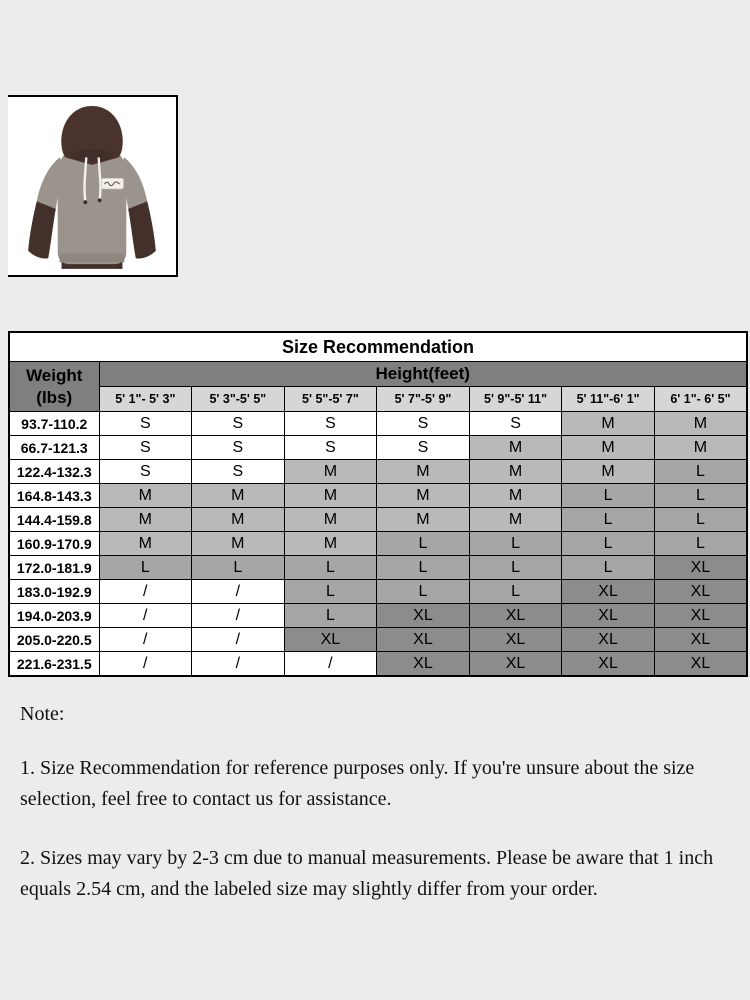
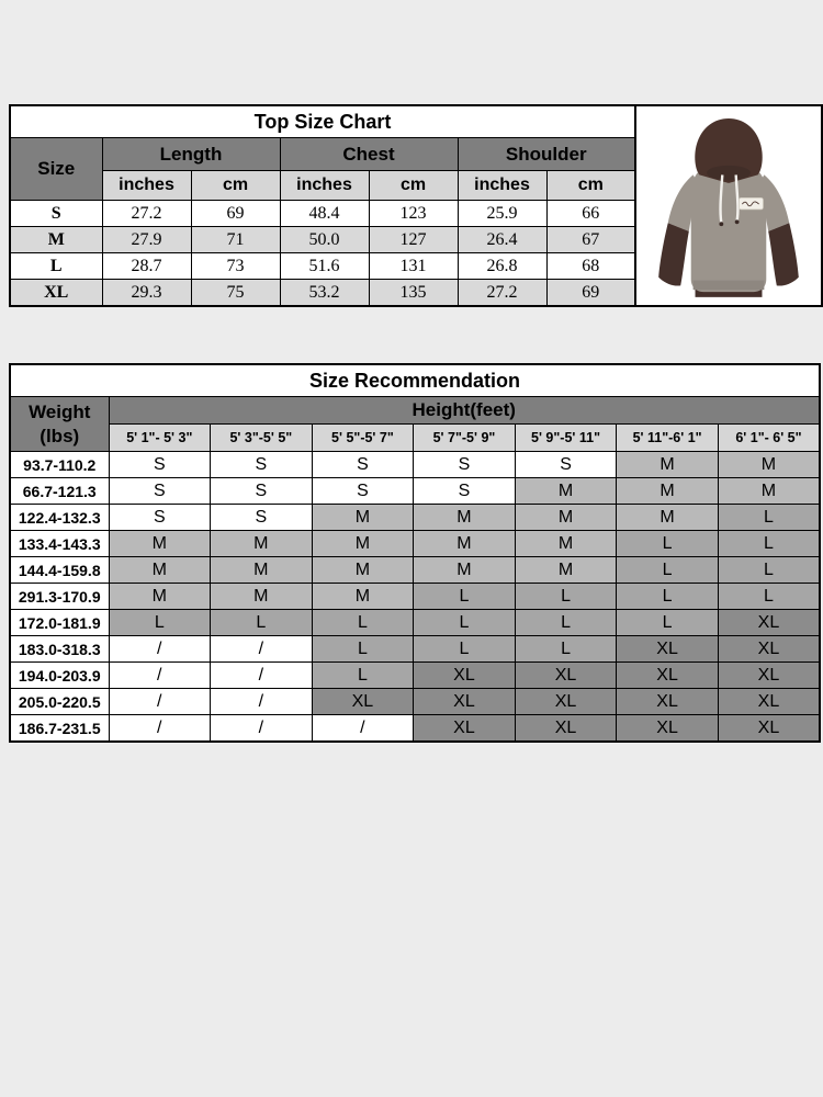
+ Top Size Chart
+ Size	Length	Chest	Shoulder
+ inches	cm	inches	cm	inches	cm
+ S	27.2	69	48.4	123	25.9	66
+ M	27.9	71	50.0	127	26.4	67
+ L	28.7	73	51.6	131	26.8	68
+ XL	29.3	75	53.2	135	27.2	69
  Size Recommendation
  Weight (lbs)	Height(feet)
  5' 1"- 5' 3"	5' 3"-5' 5"	5' 5"-5' 7"	5' 7"-5' 9"	5' 9"-5' 11"	5' 11"-6' 1"	6' 1"- 6' 5"
  93.7-110.2	S	S	S	S	S	M	M
  66.7-121.3	S	S	S	S	M	M	M
  122.4-132.3	S	S	M	M	M	M	L
- 164.8-143.3	M	M	M	M	M	L	L
+ 133.4-143.3	M	M	M	M	M	L	L
  144.4-159.8	M	M	M	M	M	L	L
- 160.9-170.9	M	M	M	L	L	L	L
+ 291.3-170.9	M	M	M	L	L	L	L
  172.0-181.9	L	L	L	L	L	L	XL
- 183.0-192.9	/	/	L	L	L	XL	XL
+ 183.0-318.3	/	/	L	L	L	XL	XL
  194.0-203.9	/	/	L	XL	XL	XL	XL
  205.0-220.5	/	/	XL	XL	XL	XL	XL
- 221.6-231.5	/	/	/	XL	XL	XL	XL
+ 186.7-231.5	/	/	/	XL	XL	XL	XL
- Note:
- 1. Size Recommendation for reference purposes only. If you're unsure about the size selection, feel free to contact us for assistance.
- 2. Sizes may vary by 2-3 cm due to manual measurements. Please be aware that 1 inch equals 2.54 cm, and the labeled size may slightly differ from your order.
